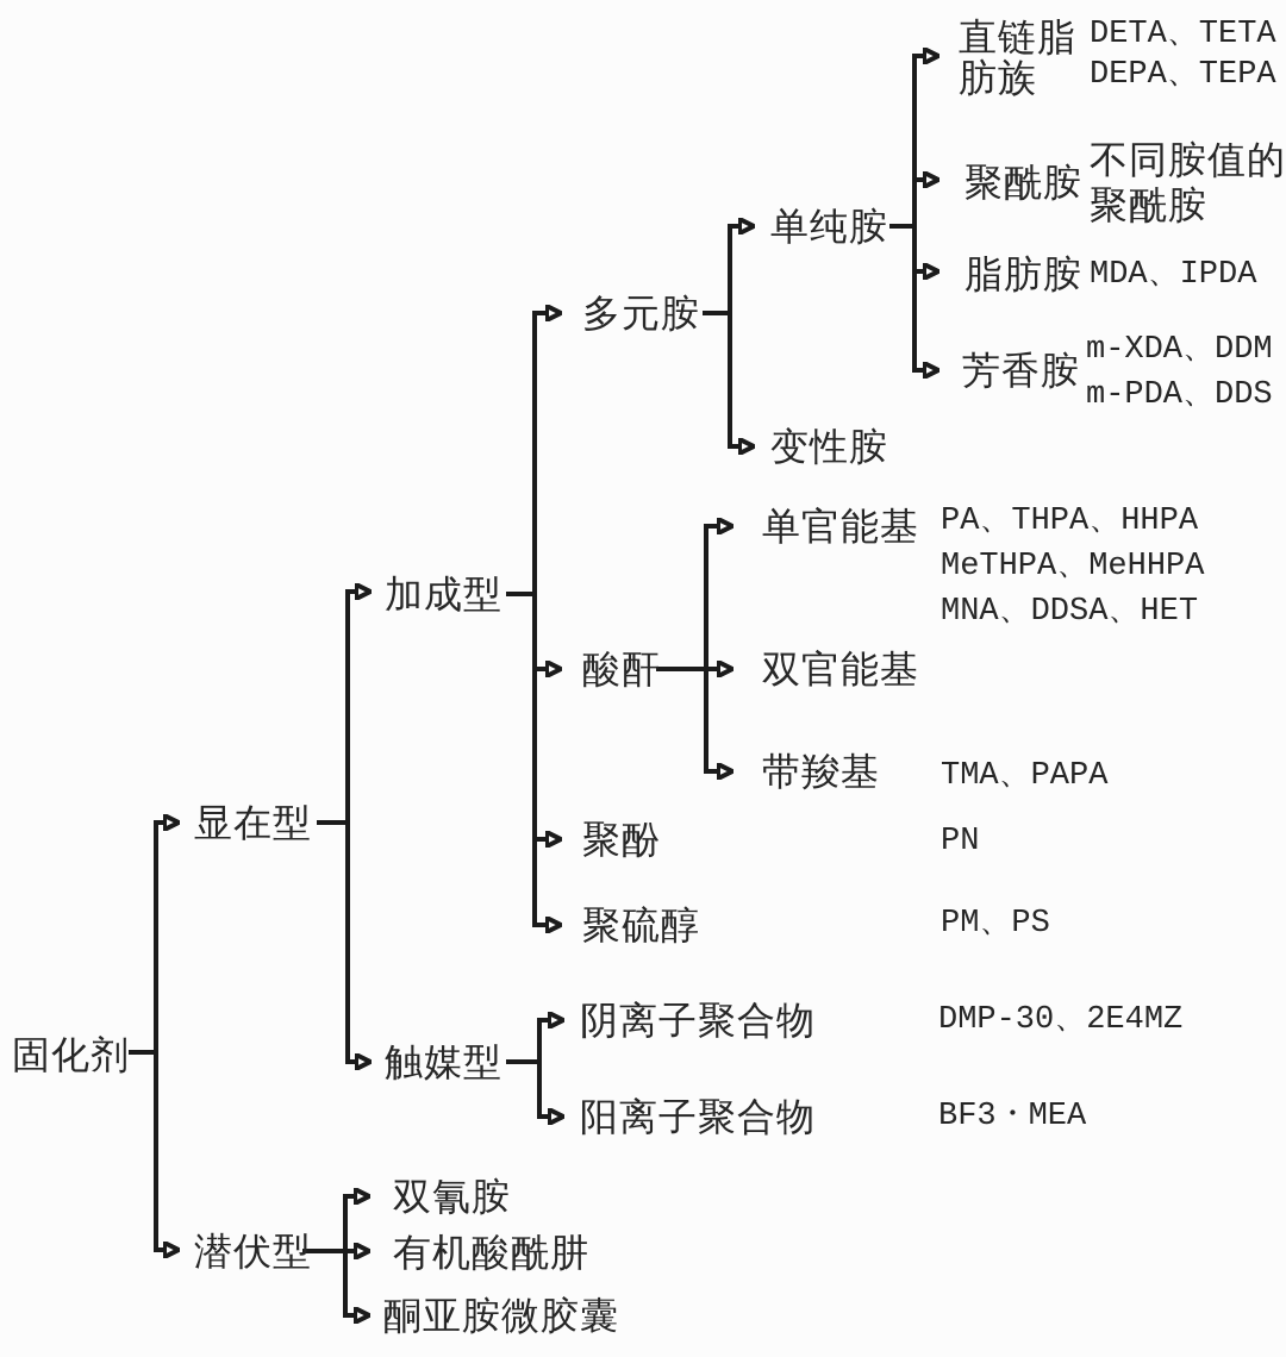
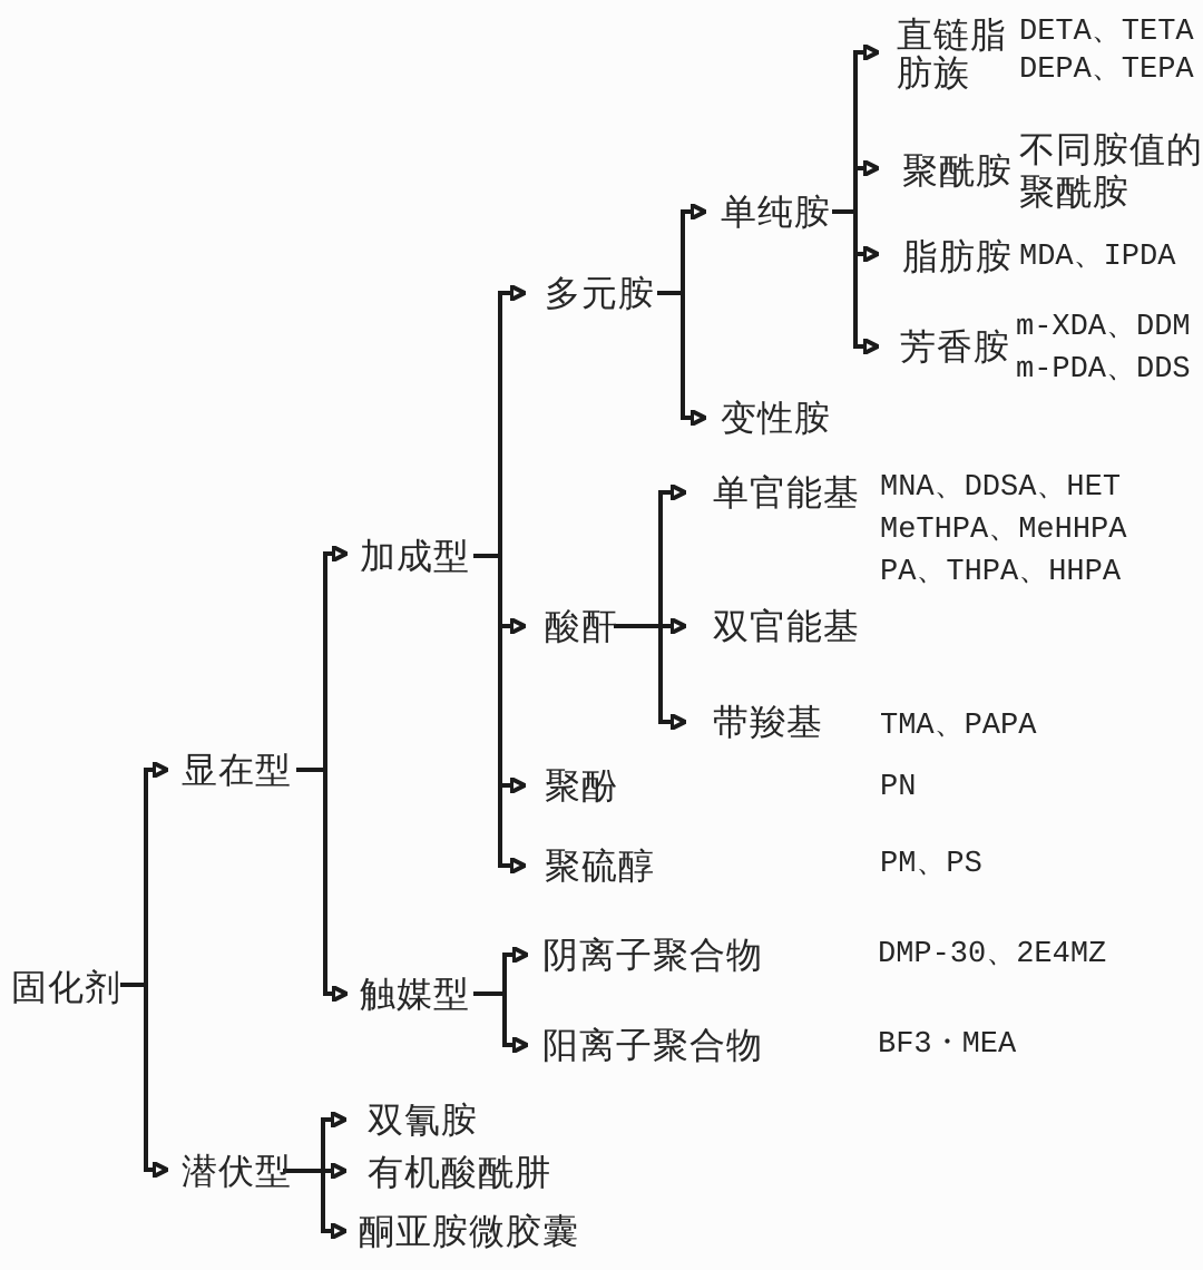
  固化剂
  显在型
  潜伏型
  加成型
  触媒型
  双氰胺
  有机酸酰肼
  酮亚胺微胶囊
  多元胺
  酸酐
  聚酚
  聚硫醇
  阴离子聚合物
  阳离子聚合物
  单纯胺
  变性胺
  单官能基
  双官能基
  带羧基
  直链脂肪族
  聚酰胺
  脂肪胺
  芳香胺
  DETA、TETA
  DEPA、TEPA
  不同胺值的聚酰胺
  MDA、IPDA
  m-XDA、DDM
  m-PDA、DDS
- PA、THPA、HHPA
+ MNA、DDSA、HET
  MeTHPA、MeHHPA
- MNA、DDSA、HET
+ PA、THPA、HHPA
  TMA、PAPA
  PN
  PM、PS
  DMP-30、2E4MZ
  BF3・MEA
